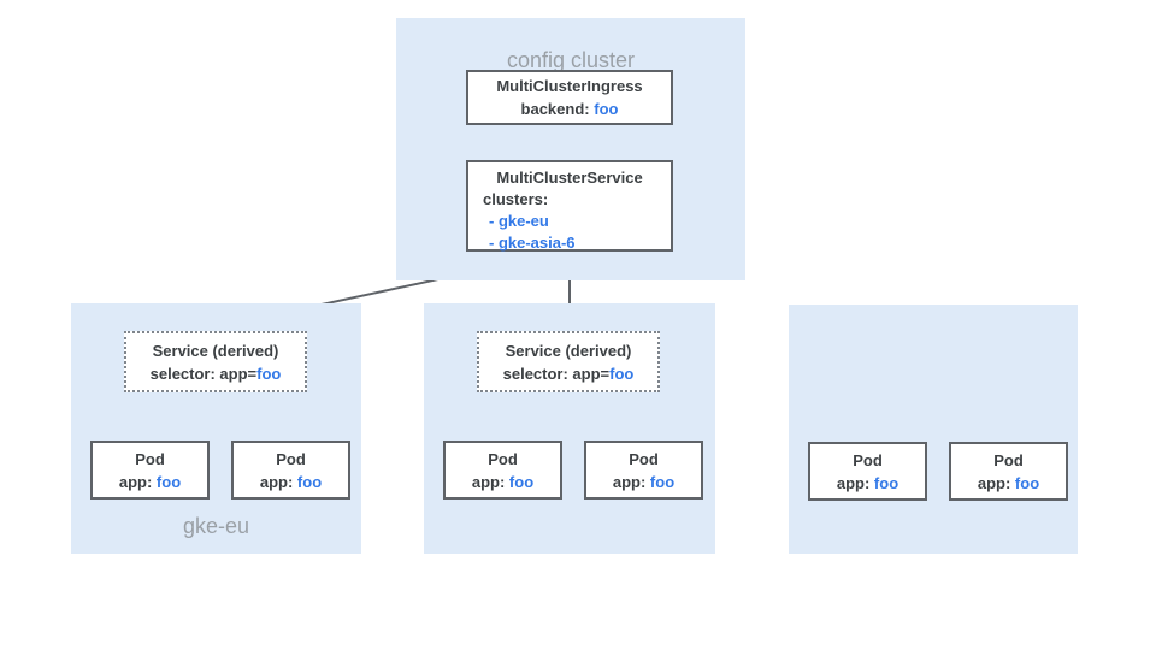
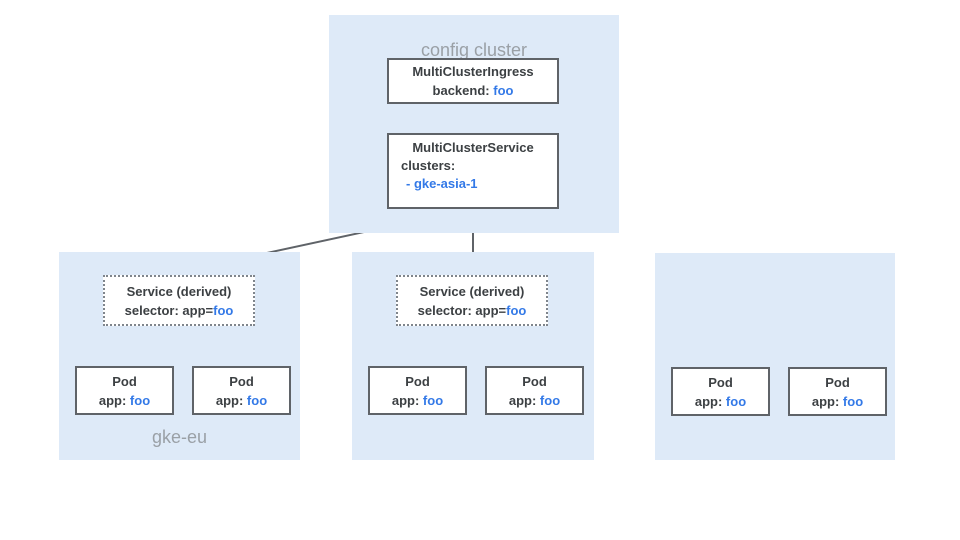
  config cluster
  MultiClusterIngress
  backend: foo
  MultiClusterService
  clusters:
- - gke-eu
- - gke-asia-6
+ - gke-asia-1
  Service (derived)
  selector: app=foo
  Pod
  app: foo
  Pod
  app: foo
  gke-eu
  Service (derived)
  selector: app=foo
  Pod
  app: foo
  Pod
  app: foo
  Pod
  app: foo
  Pod
  app: foo
